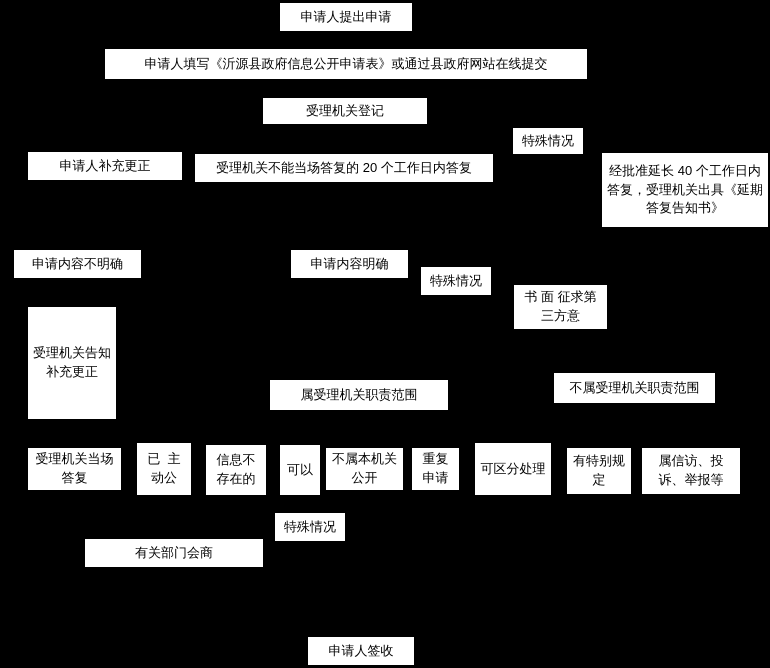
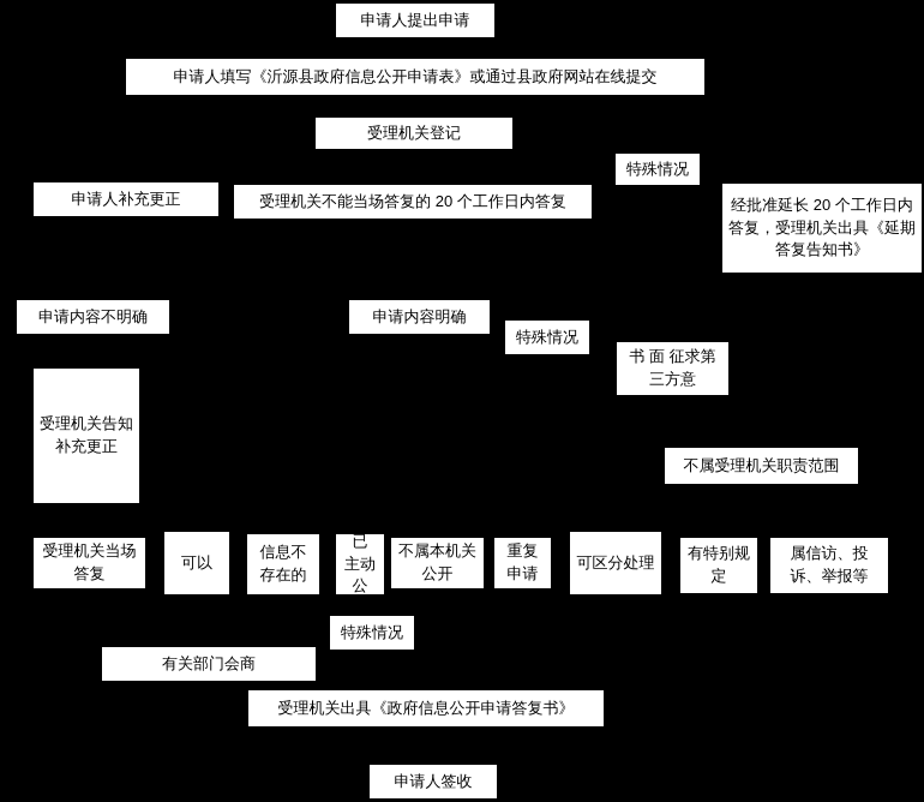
  申请人提出申请
  申请人填写《沂源县政府信息公开申请表》或通过县政府网站在线提交
  受理机关登记
  特殊情况
  申请人补充更正
  受理机关不能当场答复的 20 个工作日内答复
- 经批准延长 40 个工作日内答复，受理机关出具《延期答复告知书》
+ 经批准延长 20 个工作日内答复，受理机关出具《延期答复告知书》
  申请内容不明确
  申请内容明确
  特殊情况
  书 面 征求第三方意
  受理机关告知补充更正
- 属受理机关职责范围
  不属受理机关职责范围
  受理机关当场答复
- 已 主动公
+ 可以
  信息不存在的
- 可以
+ 已 主动公
  不属本机关公开
  重复申请
  可区分处理
  有特别规定
  属信访、投诉、举报等
  特殊情况
  有关部门会商
+ 受理机关出具《政府信息公开申请答复书》
  申请人签收
